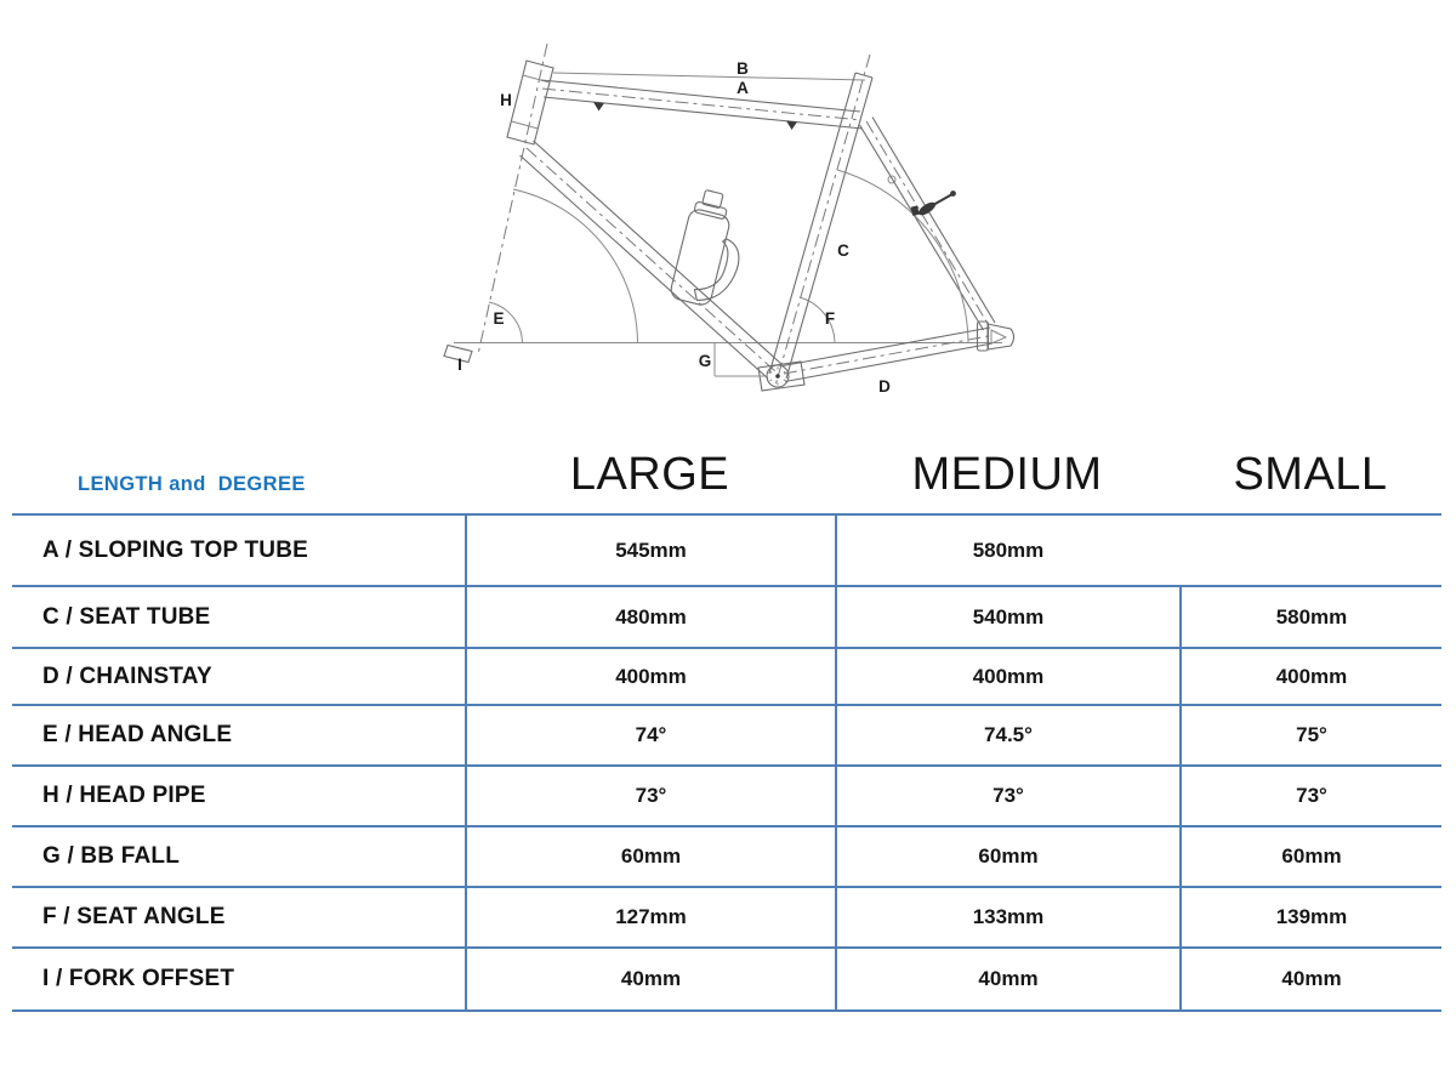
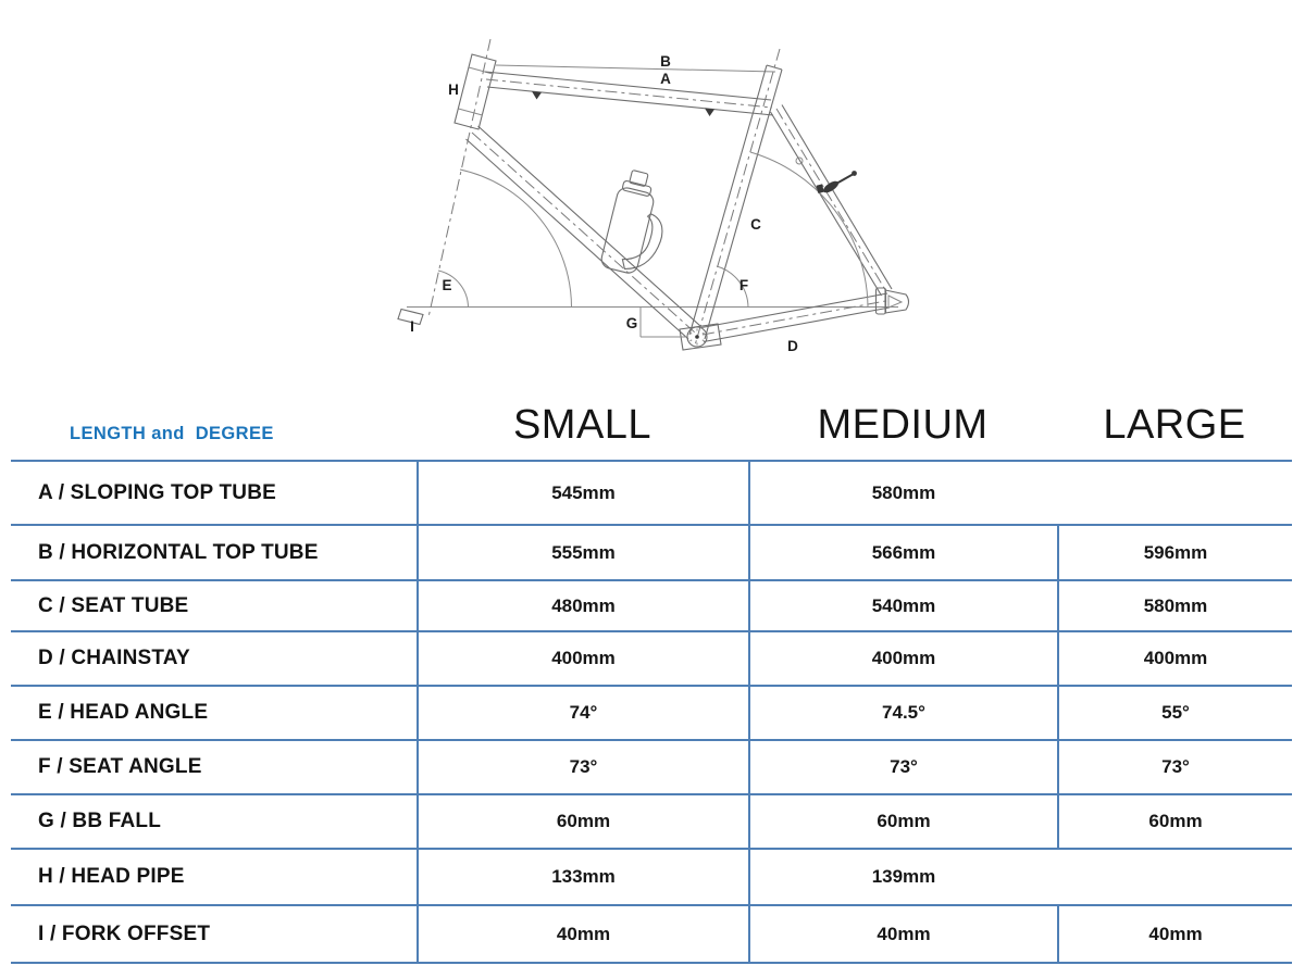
  A
  B
  C
  D
  E
  F
  G
  H
  I
  LENGTH and DEGREE
- LARGE
+ SMALL
  MEDIUM
- SMALL
+ LARGE
  A / SLOPING TOP TUBE
  545mm
  580mm
+ B / HORIZONTAL TOP TUBE
+ 555mm
+ 566mm
+ 596mm
  C / SEAT TUBE
  480mm
  540mm
  580mm
  D / CHAINSTAY
  400mm
  400mm
  400mm
  E / HEAD ANGLE
  74°
  74.5°
- 75°
+ 55°
- H / HEAD PIPE
+ F / SEAT ANGLE
  73°
  73°
  73°
  G / BB FALL
  60mm
  60mm
  60mm
- F / SEAT ANGLE
+ H / HEAD PIPE
- 127mm
  133mm
  139mm
  I / FORK OFFSET
  40mm
  40mm
  40mm
